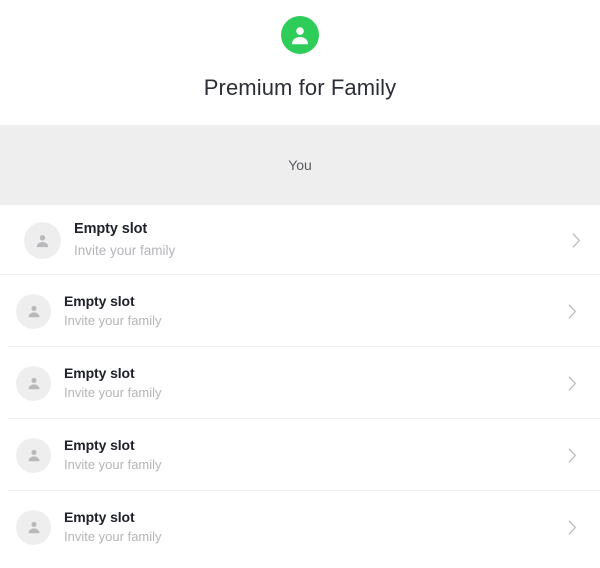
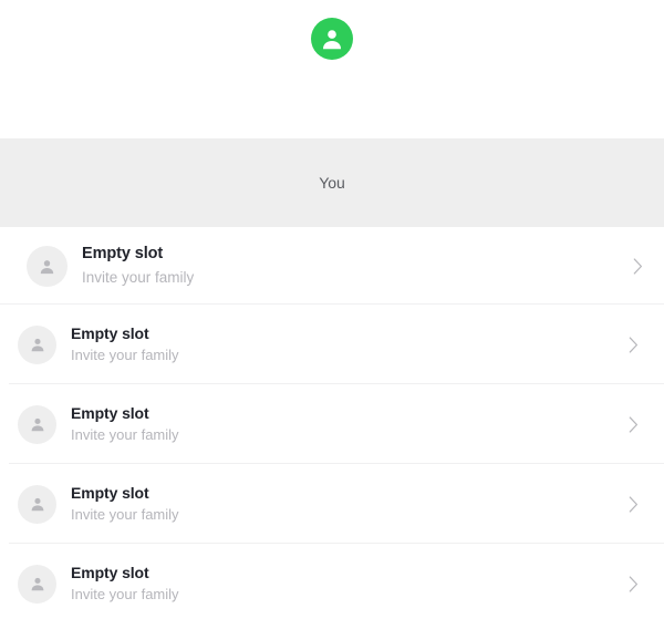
- Premium for Family
  You
  Empty slot
  Invite your family
  Empty slot
  Invite your family
  Empty slot
  Invite your family
  Empty slot
  Invite your family
  Empty slot
  Invite your family
